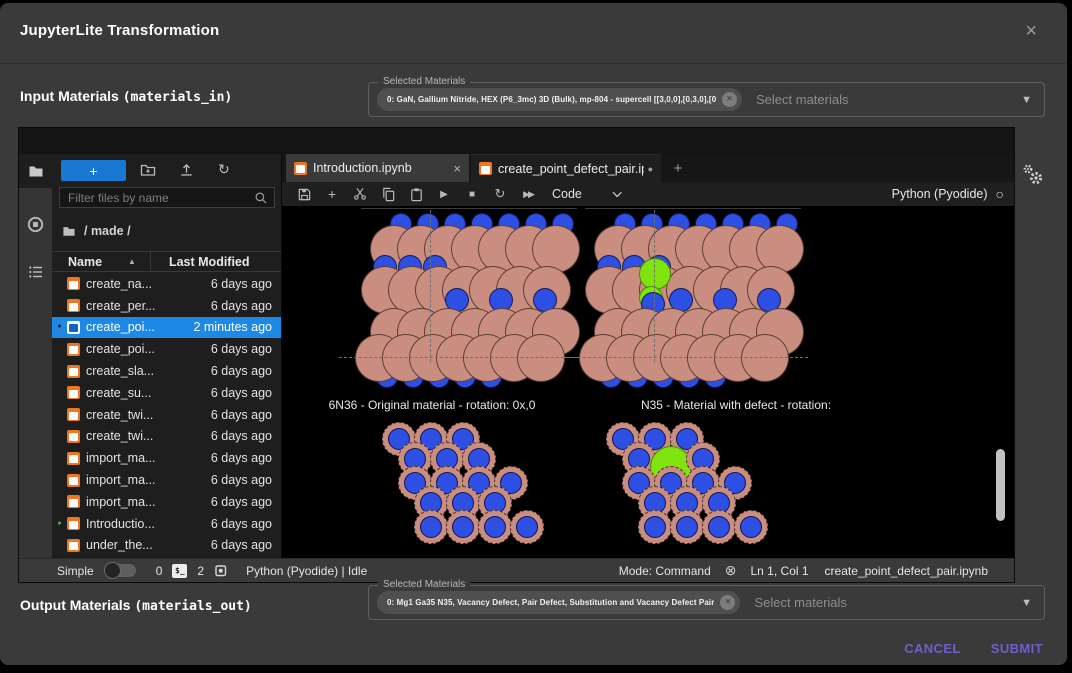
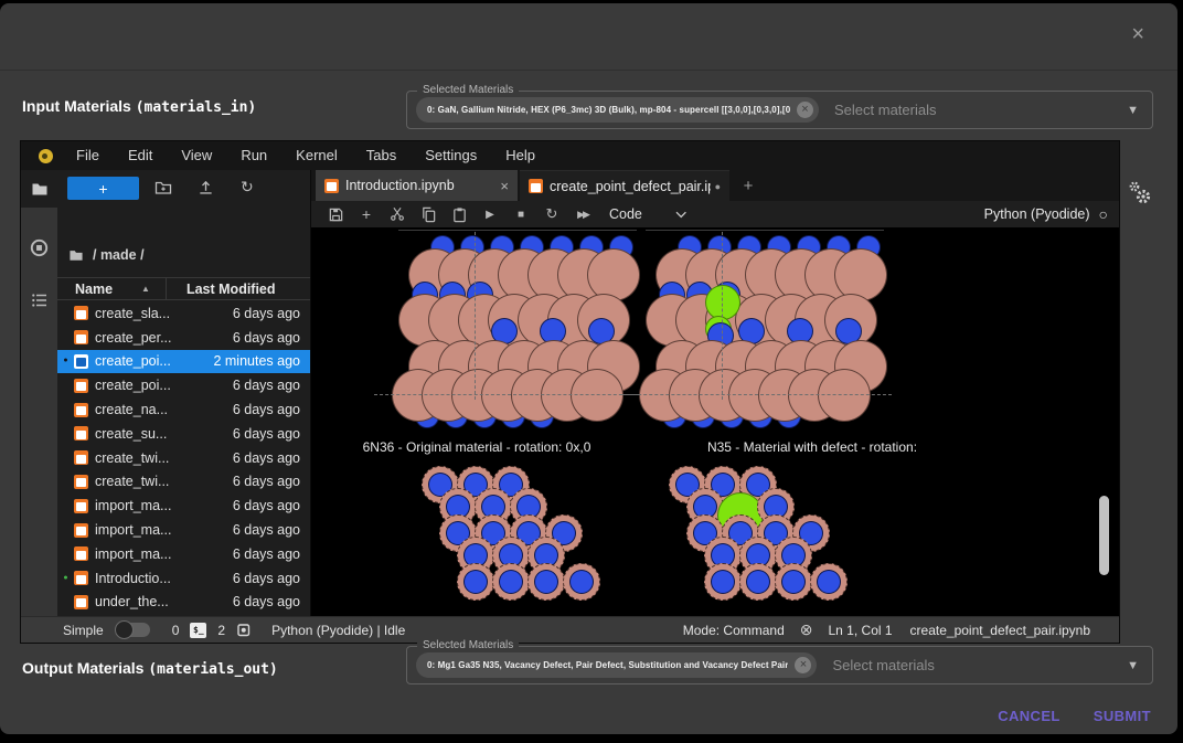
- JupyterLite Transformation
  ×
  Input Materials (materials_in)
  Selected Materials
  0: GaN, Gallium Nitride, HEX (P6_3mc) 3D (Bulk), mp-804 - supercell [[3,0,0],[0,3,0],[0
  ×
  Select materials
  ▼
+ File
+ Edit
+ View
+ Run
+ Kernel
+ Tabs
+ Settings
+ Help
  +
  ↻
- Filter files by name
  / made /
  Name
  ▲
  Last Modified
- create_na...
+ create_sla...
  6 days ago
  create_per...
  6 days ago
  create_poi...
  2 minutes ago
  create_poi...
  6 days ago
- create_sla...
+ create_na...
  6 days ago
  create_su...
  6 days ago
  create_twi...
  6 days ago
  create_twi...
  6 days ago
  import_ma...
  6 days ago
  import_ma...
  6 days ago
  import_ma...
  6 days ago
  Introductio...
  6 days ago
  under_the...
  6 days ago
  Introduction.ipynb
  ×
  create_point_defect_pair.i
  ●
  +
  +
  ▶
  ■
  ↻
  ▶▶
  Code
  Python (Pyodide)
  ○
  6N36 - Original material - rotation: 0x,0
  N35 - Material with defect - rotation:
  Simple
  0
  $_
  2
  Python (Pyodide) | Idle
  Mode: Command
  ⊗
  Ln 1, Col 1
  create_point_defect_pair.ipynb
  Output Materials (materials_out)
  Selected Materials
  0: Mg1 Ga35 N35, Vacancy Defect, Pair Defect, Substitution and Vacancy Defect Pair
  ×
  Select materials
  ▼
  CANCEL
  SUBMIT
